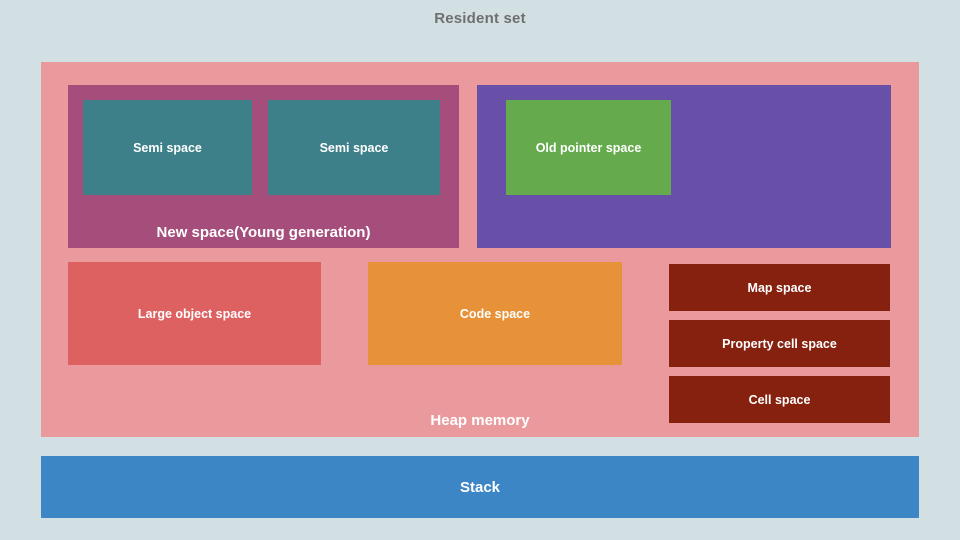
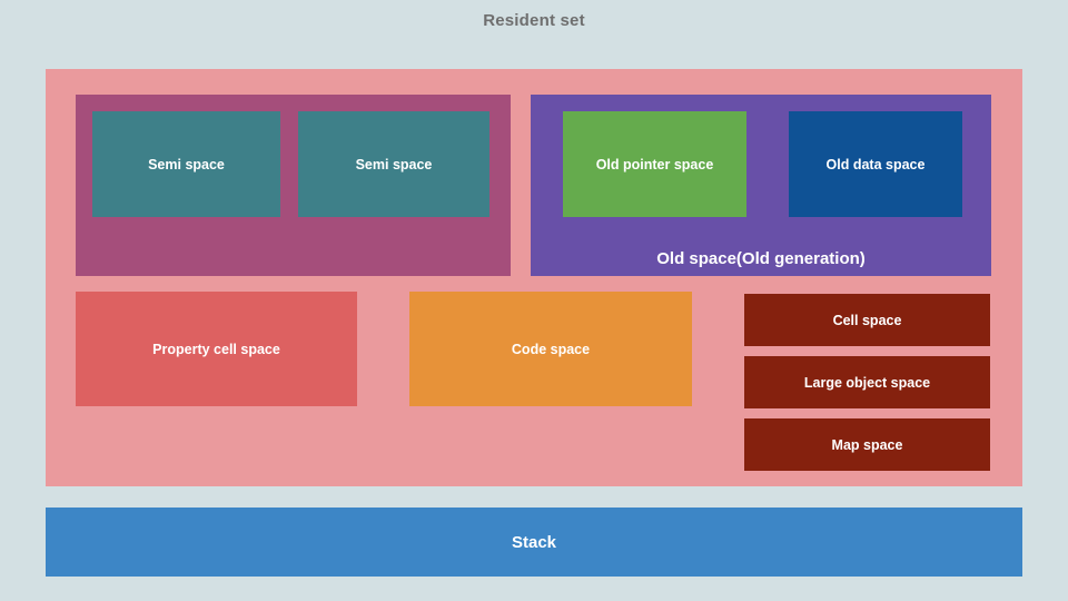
  Resident set
  Semi space
  Semi space
- New space(Young generation)
  Old pointer space
+ Old data space
+ Old space(Old generation)
- Large object space
+ Property cell space
  Code space
- Map space
+ Cell space
- Property cell space
+ Large object space
- Cell space
+ Map space
- Heap memory
  Stack
